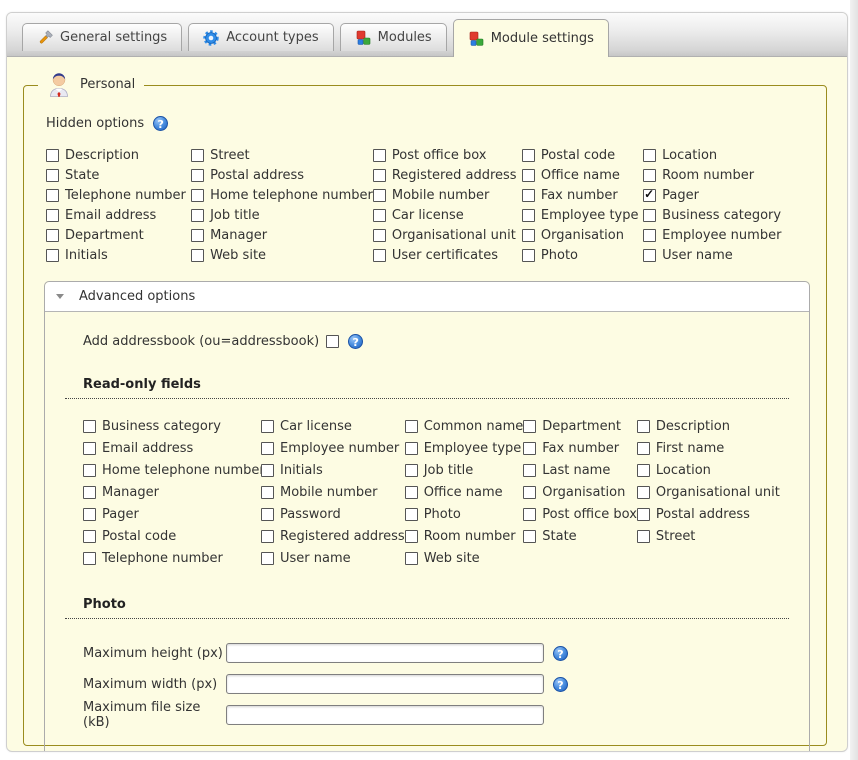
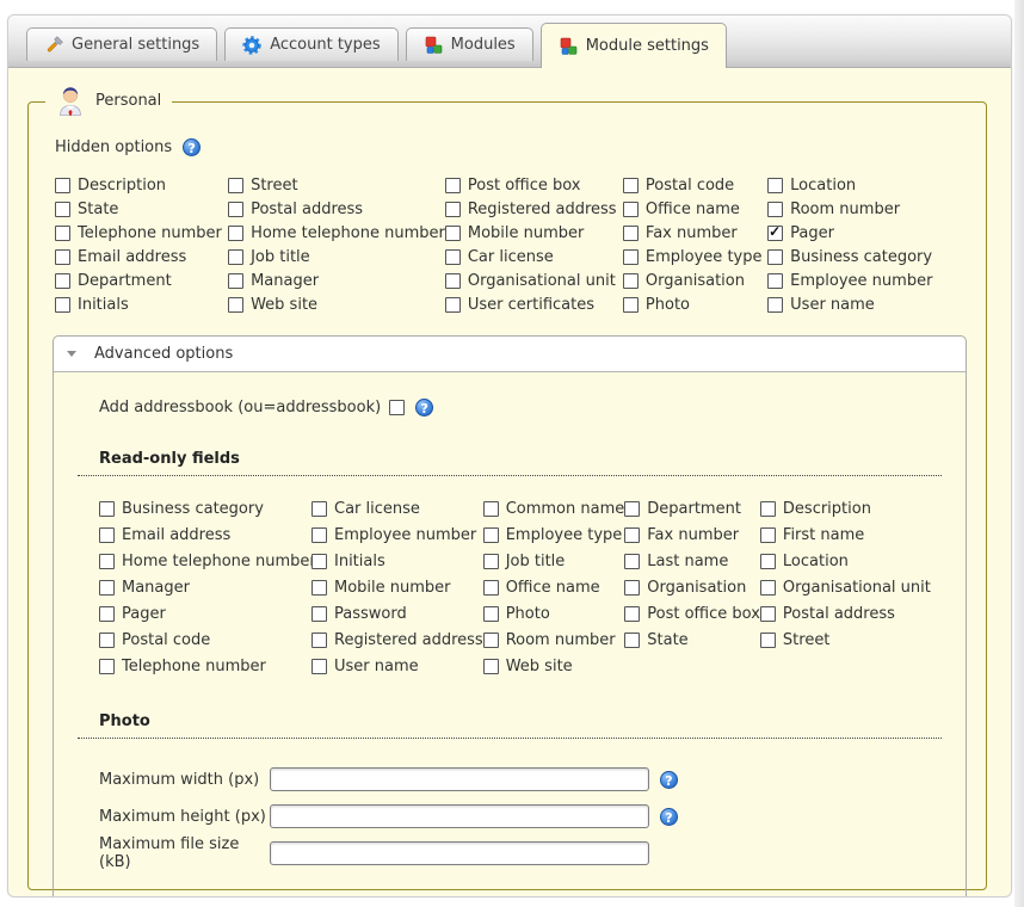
  General settings
  Account types
  Modules
  Module settings
  Personal
  Hidden options
  ?
  Description
  State
  Telephone number
  Email address
  Department
  Initials
  Street
  Postal address
  Home telephone number
  Job title
  Manager
  Web site
  Post office box
  Registered address
  Mobile number
  Car license
  Organisational unit
  User certificates
  Postal code
  Office name
  Fax number
  Employee type
  Organisation
  Photo
  Location
  Room number
  Pager
  Business category
  Employee number
  User name
  Advanced options
  Add addressbook (ou=addressbook)
  ?
  Read-only fields
  Business category
  Email address
  Home telephone numbe
  Manager
  Pager
  Postal code
  Telephone number
  Car license
  Employee number
  Initials
  Mobile number
  Password
  Registered address
  User name
  Common name
  Employee type
  Job title
  Office name
  Photo
  Room number
  Web site
  Department
  Fax number
  Last name
  Organisation
  Post office box
  State
  Description
  First name
  Location
  Organisational unit
  Postal address
  Street
  Photo
- Maximum height (px)
+ Maximum width (px)
  ?
- Maximum width (px)
+ Maximum height (px)
  ?
  Maximum file size (kB)
